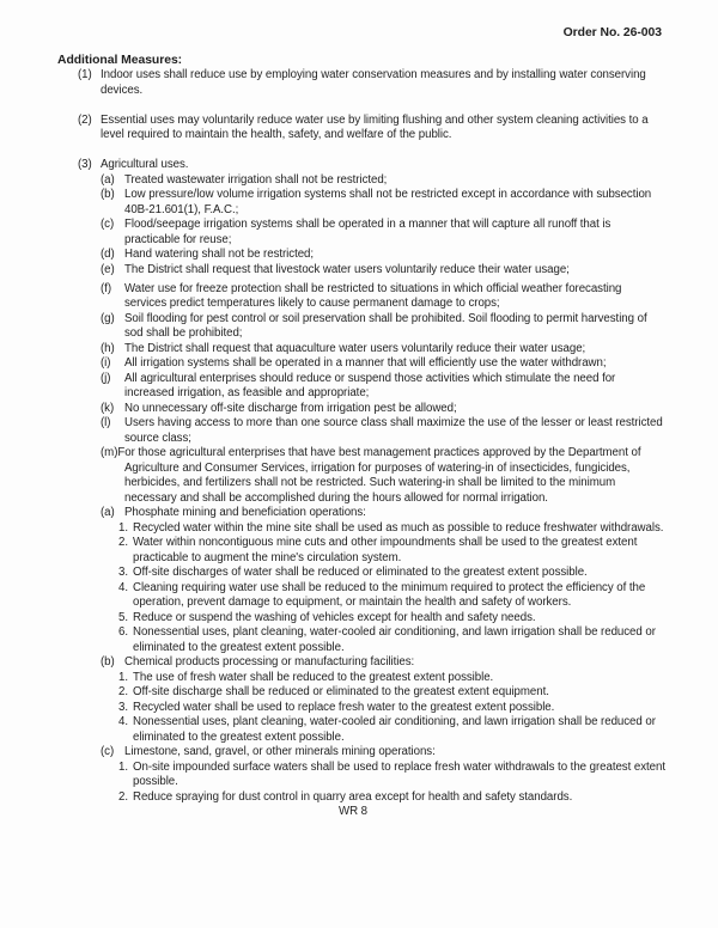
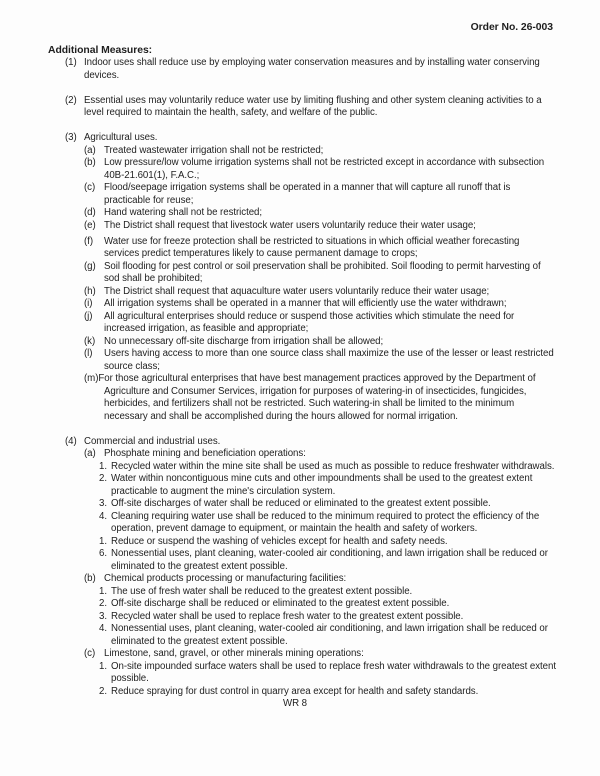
  Order No. 26-003
  Additional Measures:
  (1) Indoor uses shall reduce use by employing water conservation measures and by installing water conserving devices.
  (2) Essential uses may voluntarily reduce water use by limiting flushing and other system cleaning activities to a level required to maintain the health, safety, and welfare of the public.
  (3) Agricultural uses.
  (a) Treated wastewater irrigation shall not be restricted;
  (b) Low pressure/low volume irrigation systems shall not be restricted except in accordance with subsection 40B-21.601(1), F.A.C.;
  (c) Flood/seepage irrigation systems shall be operated in a manner that will capture all runoff that is practicable for reuse;
  (d) Hand watering shall not be restricted;
  (e) The District shall request that livestock water users voluntarily reduce their water usage;
  (f) Water use for freeze protection shall be restricted to situations in which official weather forecasting services predict temperatures likely to cause permanent damage to crops;
  (g) Soil flooding for pest control or soil preservation shall be prohibited. Soil flooding to permit harvesting of sod shall be prohibited;
  (h) The District shall request that aquaculture water users voluntarily reduce their water usage;
  (i) All irrigation systems shall be operated in a manner that will efficiently use the water withdrawn;
  (j) All agricultural enterprises should reduce or suspend those activities which stimulate the need for increased irrigation, as feasible and appropriate;
- (k) No unnecessary off-site discharge from irrigation pest be allowed;
+ (k) No unnecessary off-site discharge from irrigation shall be allowed;
  (l) Users having access to more than one source class shall maximize the use of the lesser or least restricted source class;
  (m)For those agricultural enterprises that have best management practices approved by the Department of Agriculture and Consumer Services, irrigation for purposes of watering-in of insecticides, fungicides, herbicides, and fertilizers shall not be restricted. Such watering-in shall be limited to the minimum necessary and shall be accomplished during the hours allowed for normal irrigation.
+ (4) Commercial and industrial uses.
  (a) Phosphate mining and beneficiation operations:
  1. Recycled water within the mine site shall be used as much as possible to reduce freshwater withdrawals.
  2. Water within noncontiguous mine cuts and other impoundments shall be used to the greatest extent practicable to augment the mine's circulation system.
  3. Off-site discharges of water shall be reduced or eliminated to the greatest extent possible.
  4. Cleaning requiring water use shall be reduced to the minimum required to protect the efficiency of the operation, prevent damage to equipment, or maintain the health and safety of workers.
- 5. Reduce or suspend the washing of vehicles except for health and safety needs.
+ 1. Reduce or suspend the washing of vehicles except for health and safety needs.
  6. Nonessential uses, plant cleaning, water-cooled air conditioning, and lawn irrigation shall be reduced or eliminated to the greatest extent possible.
  (b) Chemical products processing or manufacturing facilities:
  1. The use of fresh water shall be reduced to the greatest extent possible.
- 2. Off-site discharge shall be reduced or eliminated to the greatest extent equipment.
+ 2. Off-site discharge shall be reduced or eliminated to the greatest extent possible.
  3. Recycled water shall be used to replace fresh water to the greatest extent possible.
  4. Nonessential uses, plant cleaning, water-cooled air conditioning, and lawn irrigation shall be reduced or eliminated to the greatest extent possible.
  (c) Limestone, sand, gravel, or other minerals mining operations:
  1. On-site impounded surface waters shall be used to replace fresh water withdrawals to the greatest extent possible.
  2. Reduce spraying for dust control in quarry area except for health and safety standards.
  WR 8
